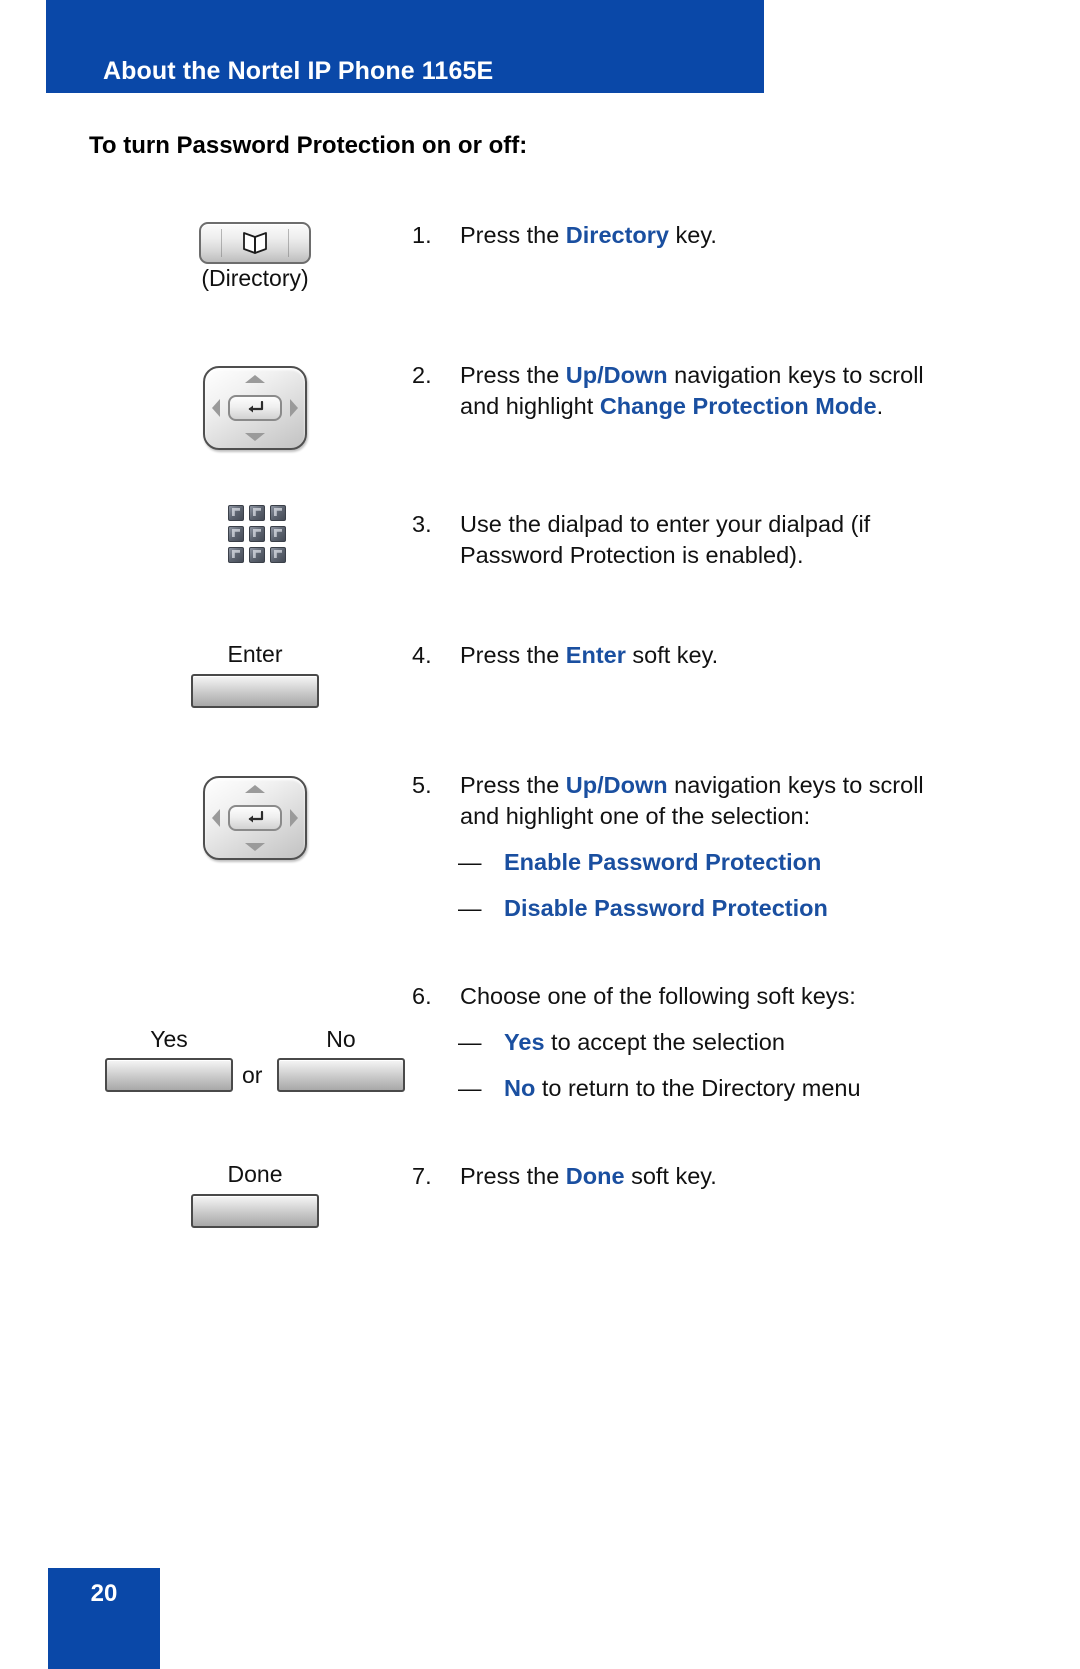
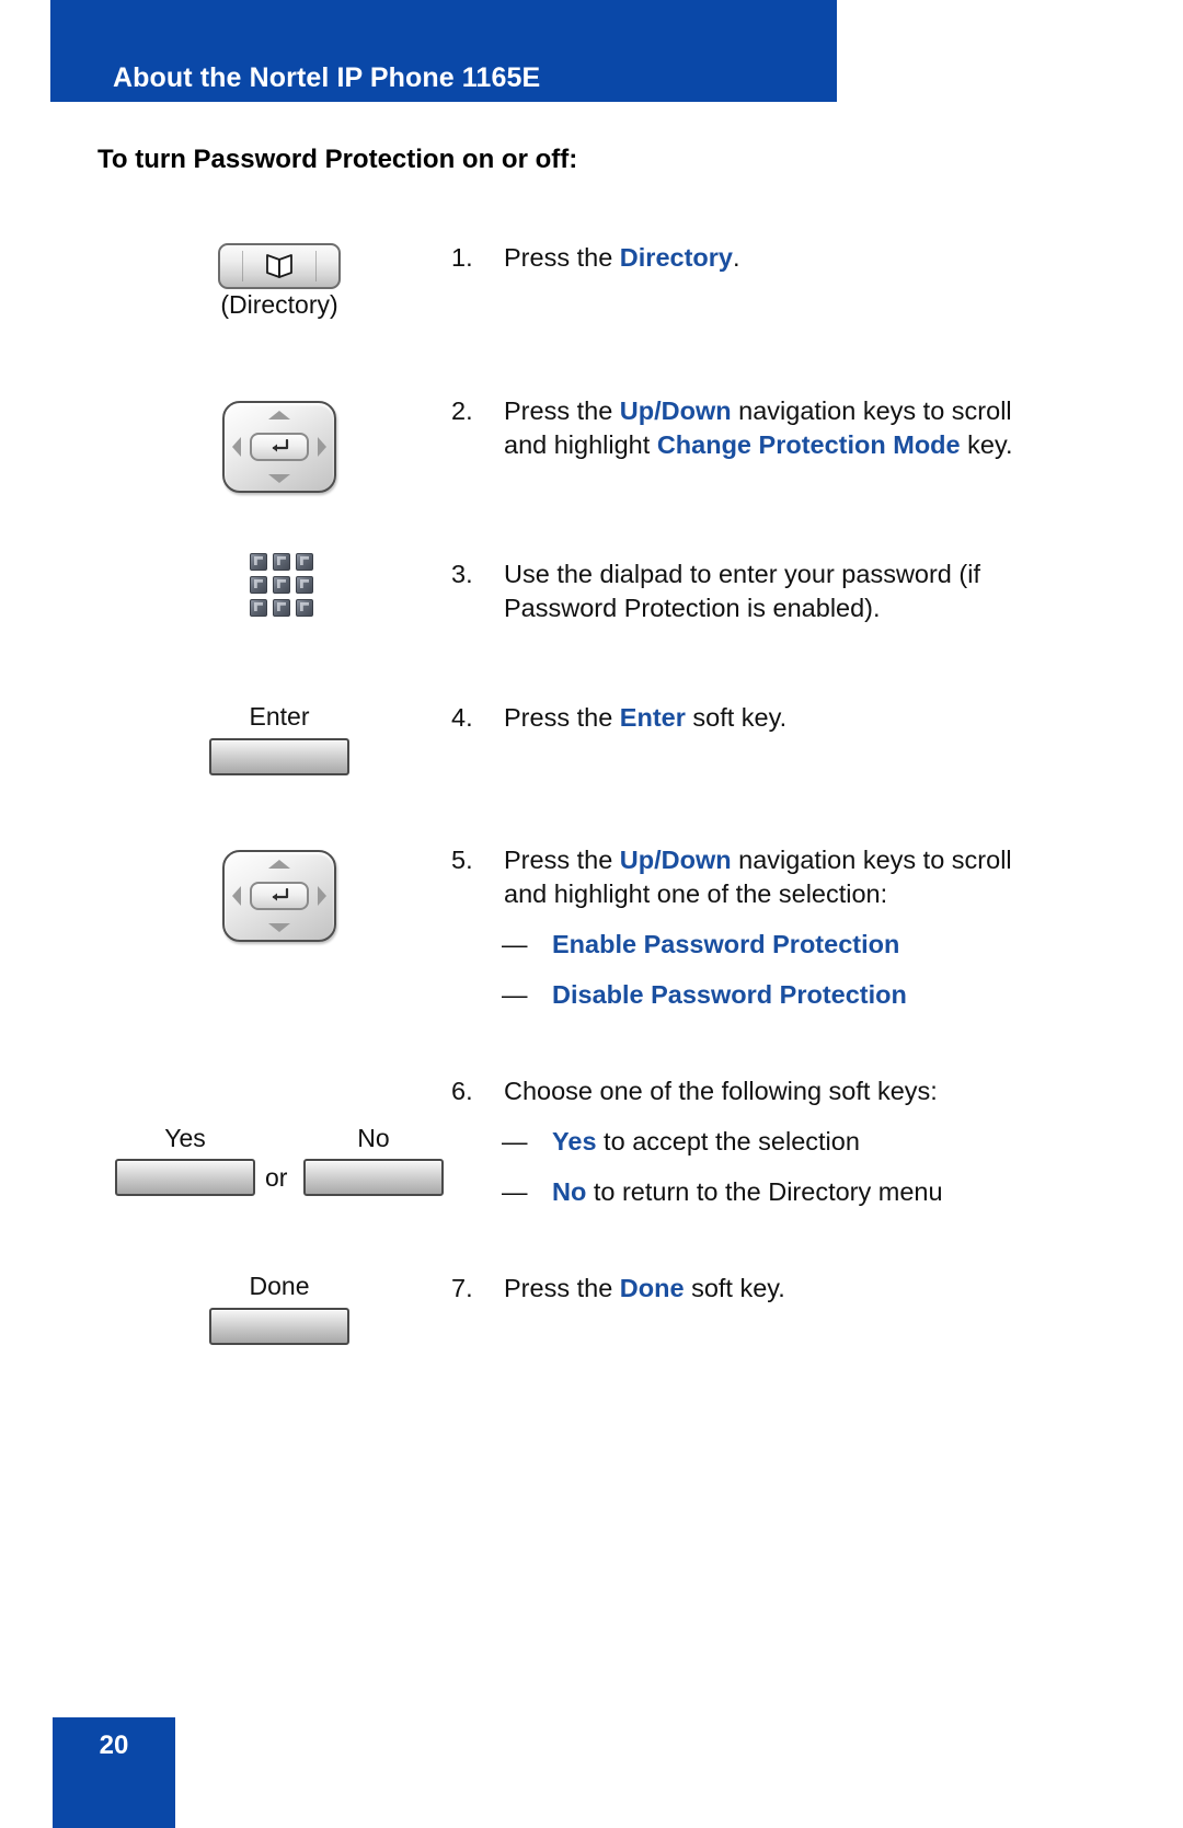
  About the Nortel IP Phone 1165E
  To turn Password Protection on or off:
  (Directory)
  Enter
  Yes
  or
  No
  Done
  1.
- Press the Directory key.
+ Press the Directory.
  2.
- Press the Up/Down navigation keys to scroll and highlight Change Protection Mode.
+ Press the Up/Down navigation keys to scroll and highlight Change Protection Mode key.
  3.
- Use the dialpad to enter your dialpad (if Password Protection is enabled).
+ Use the dialpad to enter your password (if Password Protection is enabled).
  4.
  Press the Enter soft key.
  5.
  Press the Up/Down navigation keys to scroll and highlight one of the selection:
  — Enable Password Protection
  — Disable Password Protection
  6.
  Choose one of the following soft keys:
  — Yes to accept the selection
  — No to return to the Directory menu
  7.
  Press the Done soft key.
  20
